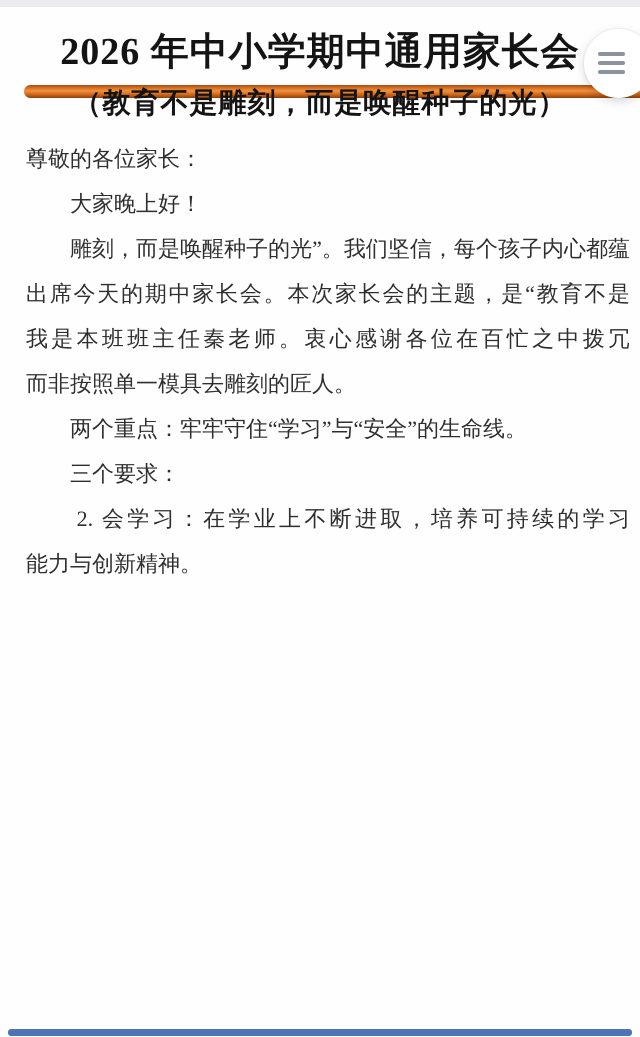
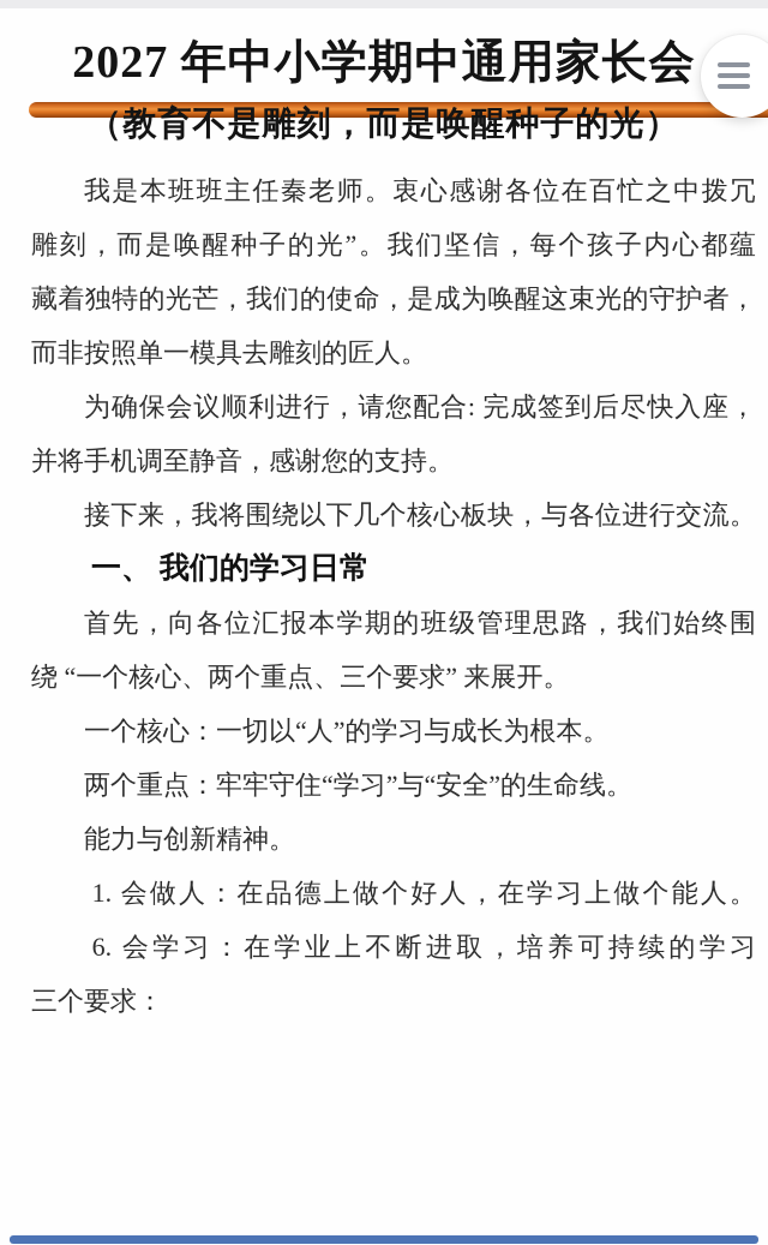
- 2026 年中小学期中通用家长会
+ 2027 年中小学期中通用家长会
  （教育不是雕刻，而是唤醒种子的光）
- 尊敬的各位家长：
- 大家晚上好！
- 雕刻，而是唤醒种子的光”。我们坚信，每个孩子内心都蕴
+ 我是本班班主任秦老师。衷心感谢各位在百忙之中拨冗
- 出席今天的期中家长会。本次家长会的主题，是“教育不是
- 我是本班班主任秦老师。衷心感谢各位在百忙之中拨冗
+ 雕刻，而是唤醒种子的光”。我们坚信，每个孩子内心都蕴
+ 藏着独特的光芒，我们的使命，是成为唤醒这束光的守护者，
  而非按照单一模具去雕刻的匠人。
+ 为确保会议顺利进行，请您配合: 完成签到后尽快入座，
+ 并将手机调至静音，感谢您的支持。
+ 接下来，我将围绕以下几个核心板块，与各位进行交流。
+ 一、 我们的学习日常
+ 首先，向各位汇报本学期的班级管理思路，我们始终围
+ 绕 “一个核心、两个重点、三个要求” 来展开。
+ 一个核心：一切以“人”的学习与成长为根本。
  两个重点：牢牢守住“学习”与“安全”的生命线。
- 三个要求：
+ 能力与创新精神。
+ 1. 会做人：在品德上做个好人，在学习上做个能人。
- 2. 会学习：在学业上不断进取，培养可持续的学习
+ 6. 会学习：在学业上不断进取，培养可持续的学习
- 能力与创新精神。
+ 三个要求：
